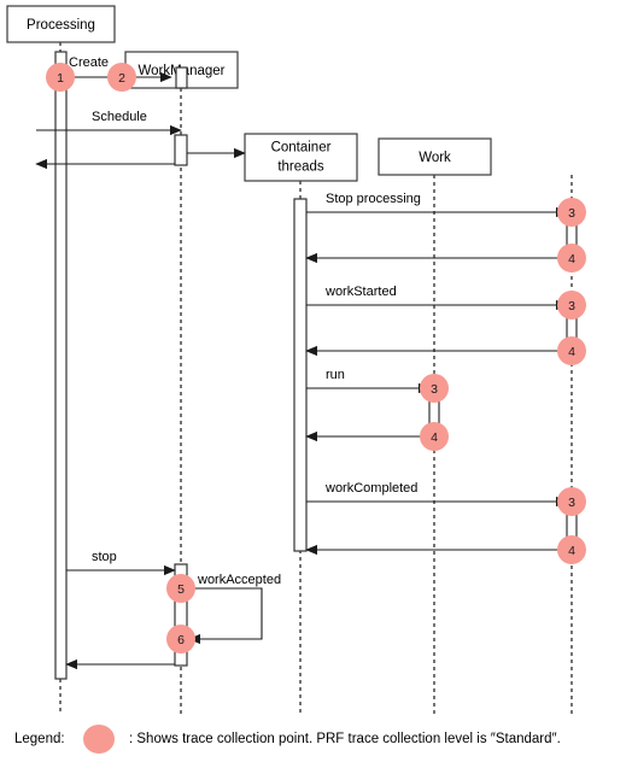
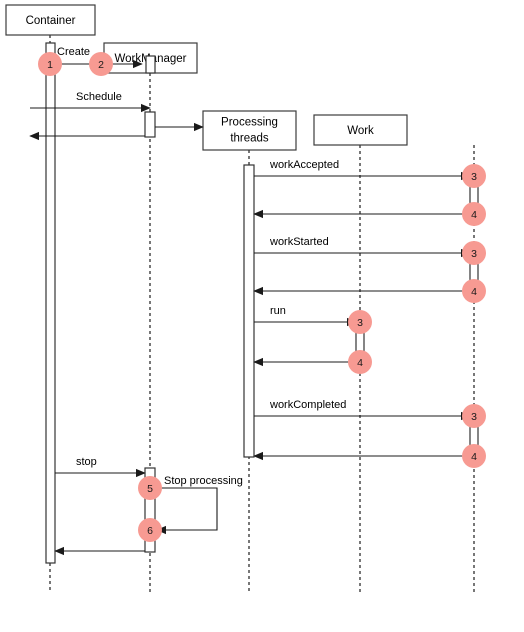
- Processing
+ Container
  Worknager
- Container
+ Processing
  threads
  Work
  Create
  Schedule
- Stop processing
+ workAccepted
  workStarted
  run
  workCompleted
  stop
- workAccepted
+ Stop processing
  1
  2
  3
  4
  3
  4
  3
  4
  3
  4
  5
  6
- Legend:
- : Shows trace collection point. PRF trace collection level is ″Standard″.
